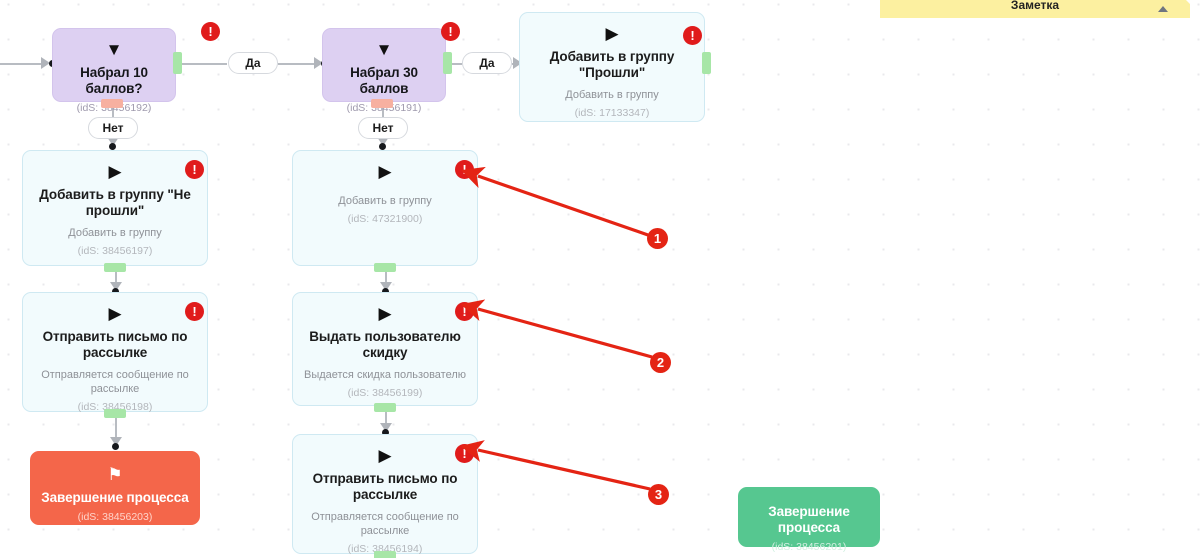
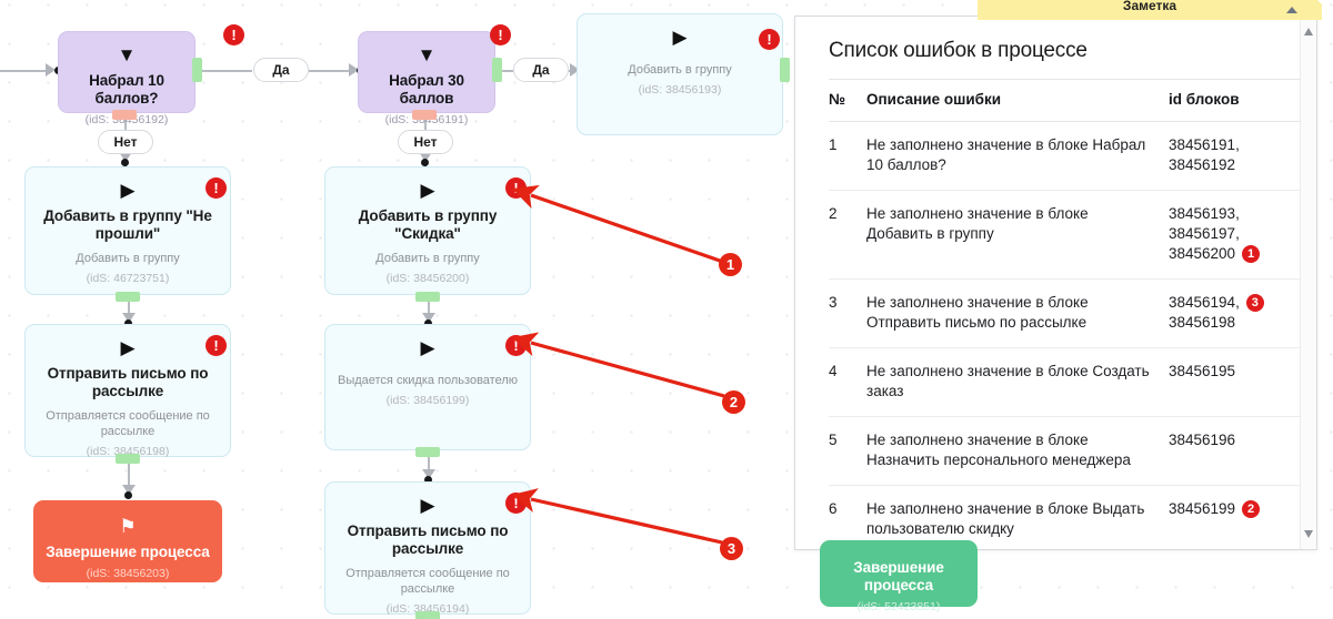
  Да
  Да
  Нет
  Нет
  ▼
  Набрал 10 баллов?
  (idS: 38456192)
  !
  ▼
  Набрал 30 баллов
  (idS: 38456191)
  !
  ▶
- Добавить в группу "Прошли"
  Добавить в группу
- (idS: 17133347)
+ (idS: 38456193)
  !
  ▶
  Добавить в группу "Не прошли"
  Добавить в группу
- (idS: 38456197)
+ (idS: 46723751)
  !
  ▶
+ Добавить в группу "Скидка"
  Добавить в группу
- (idS: 47321900)
+ (idS: 38456200)
  !
  ▶
  Отправить письмо по рассылке
  Отправляется сообщение по рассылке
  (idS: 38456198)
  !
  ▶
- Выдать пользователю скидку
  Выдается скидка пользователю
  (idS: 38456199)
  !
  ▶
  Отправить письмо по рассылке
  Отправляется сообщение по рассылке
  (idS: 38456194)
  !
  ⚑
  Завершение процесса
  (idS: 38456203)
  Завершение процесса
- (idS: 38456201)
+ (idS: 52423851)
  Заметка
+ Список ошибок в процессе
+ №	Описание ошибки	id блоков
+ 1	Не заполнено значение в блоке Набрал 10 баллов?	38456191, 38456192
+ 2	Не заполнено значение в блоке Добавить в группу	38456193, 38456197, 38456200 1
+ 3	Не заполнено значение в блоке Отправить письмо по рассылке	38456194, 3 38456198
+ 4	Не заполнено значение в блоке Создать заказ	38456195
+ 5	Не заполнено значение в блоке Назначить персонального менеджера	38456196
+ 6	Не заполнено значение в блоке Выдать пользователю скидку	38456199 2
  1
  2
  3
